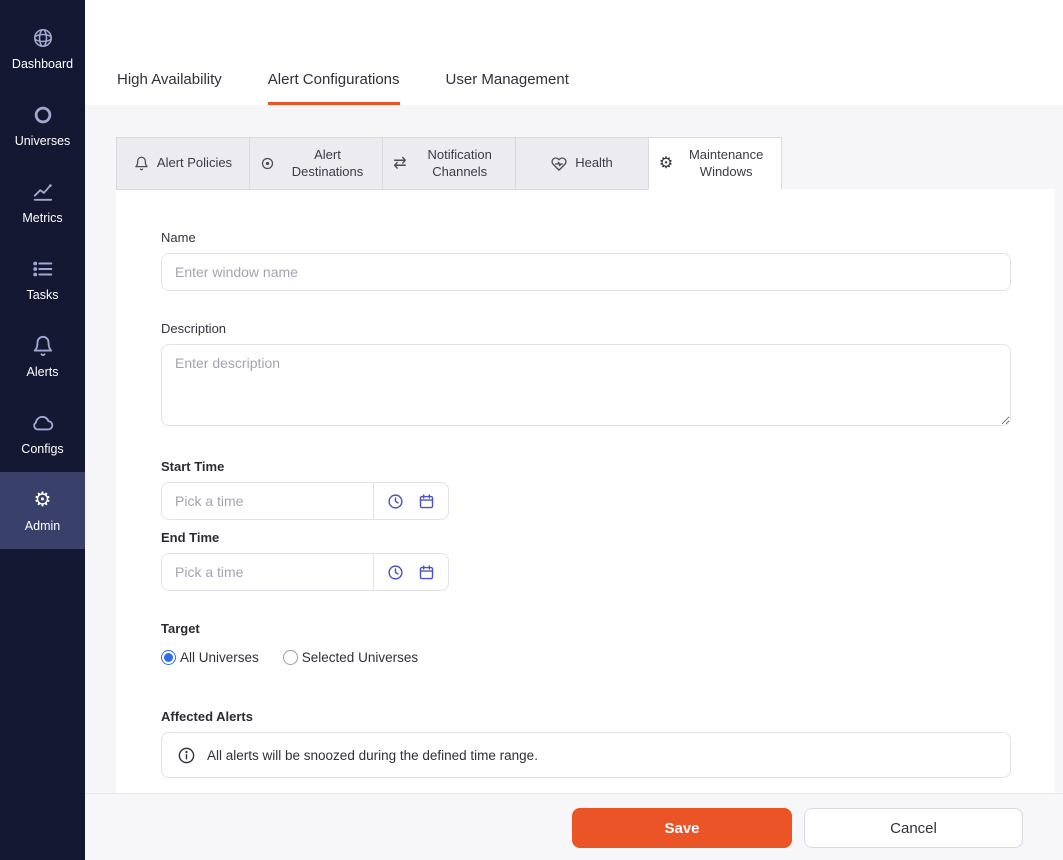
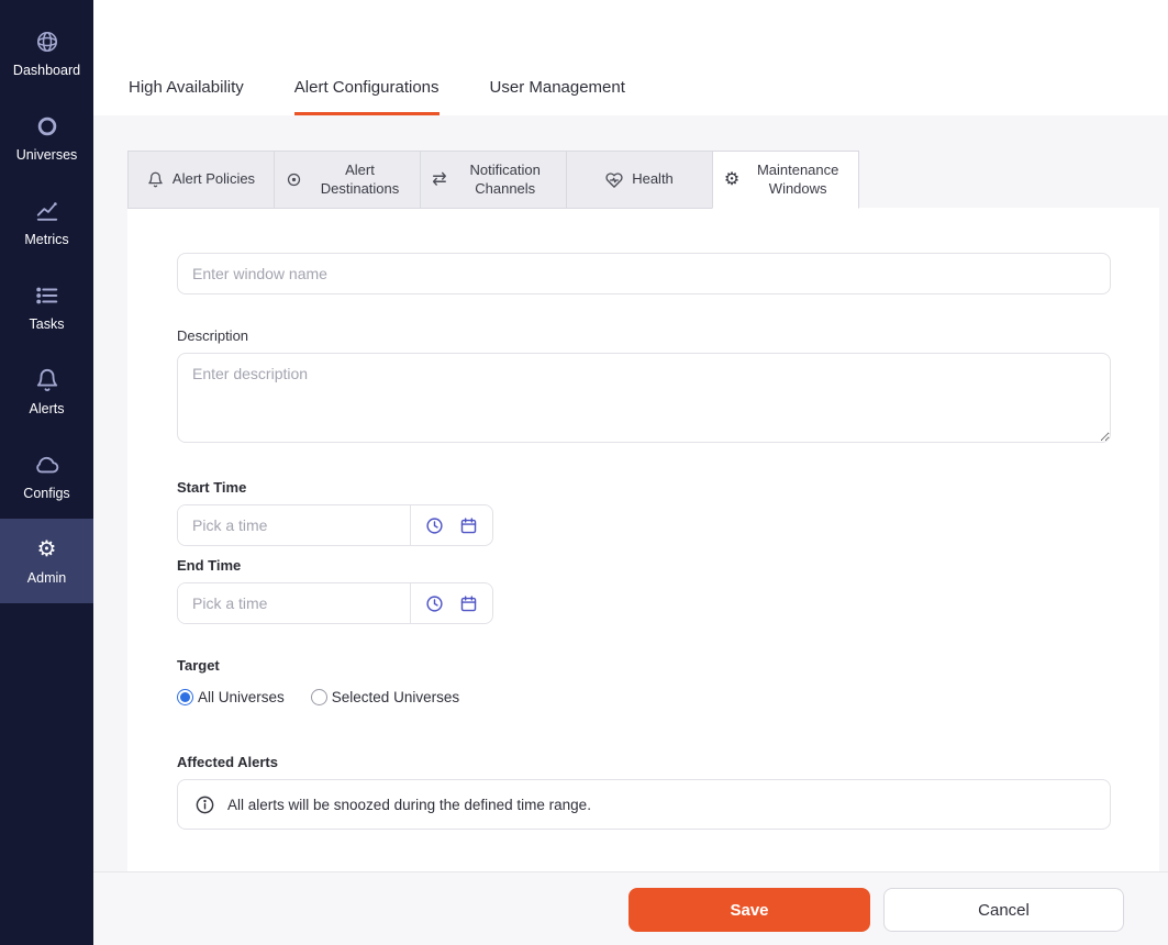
  Dashboard
  Universes
  Metrics
  Tasks
  Alerts
  Configs
  ⚙
  Admin
  High Availability
  Alert Configurations
  User Management
  Alert Policies
  Alert Destinations
  ⇄
  Notification Channels
  Health
  ⚙
  Maintenance Windows
- Name
  Enter window name
  Description
  Enter description
  Start Time
  Pick a time
  End Time
  Pick a time
  Target
  All Universes
  Selected Universes
  Affected Alerts
  All alerts will be snoozed during the defined time range.
  Save
  Cancel
